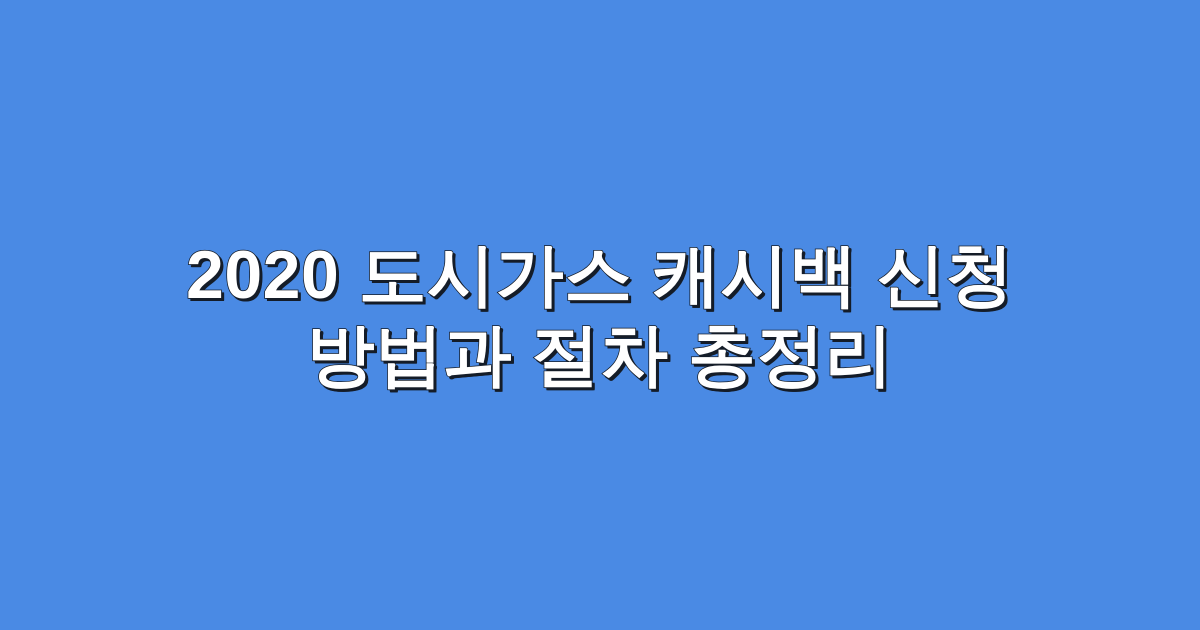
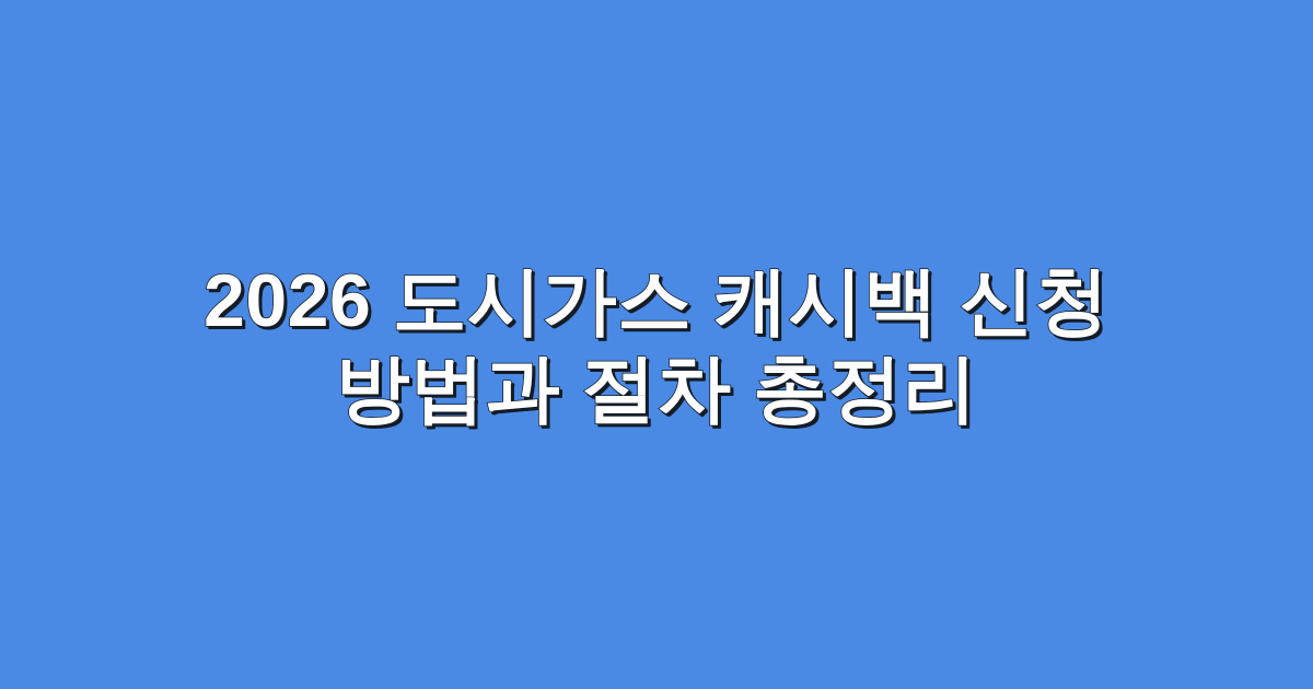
- 2020 도시가스 캐시백 신청 방법과 절차 총정리
+ 2026 도시가스 캐시백 신청 방법과 절차 총정리
